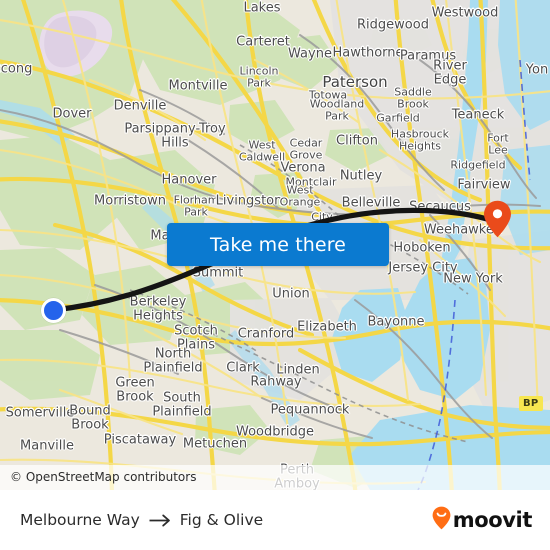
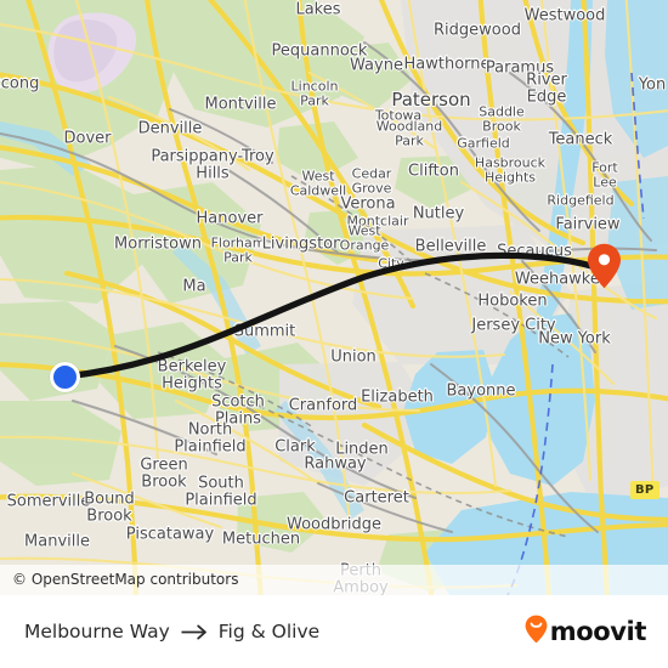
  Lakes
  Ridgewood
  Westwood
- Carteret
+ Pequannock
  Wayne
  Hawthorne
  Paramus
  River
  Edge
  cong
  Montville
  Lincoln
  Park
  Yon
  Dover
  Denville
  Paterson
  Totowa
  Woodland
  Park
  Saddle
  Brook
  Garfield
  Teaneck
  Parsippany-Troy
  Hills
  Clifton
  Hasbrouck
  Heights
  Fort
  Lee
  West
  Caldwell
  Cedar
  Grove
  Ridgefield
  Hanover
  Verona
  Nutley
  Montclair
  Fairview
  Morristown
  Florham
  Park
  Livingston
  West
  Orange
  Belleville
  Secaucus
  City
  Weehawke
  Ma
  Hoboken
  Summit
  Jersey City
  New York
  Union
  Berkeley
  Heights
  Elizabeth
  Bayonne
  Scotch
  Plains
  Cranford
  North
  Plainfield
  Clark
  Linden
  Rahway
  Green
  Brook
  South
  Plainfield
  Somerville
  Bound
  Brook
- Pequannock
+ Carteret
  Woodbridge
  Piscataway
  Metuchen
  Manville
  Perth
  Amboy
  BP
  © OpenStreetMap contributors
- Take me there
  Melbourne Way
  Fig & Olive
  moovit
